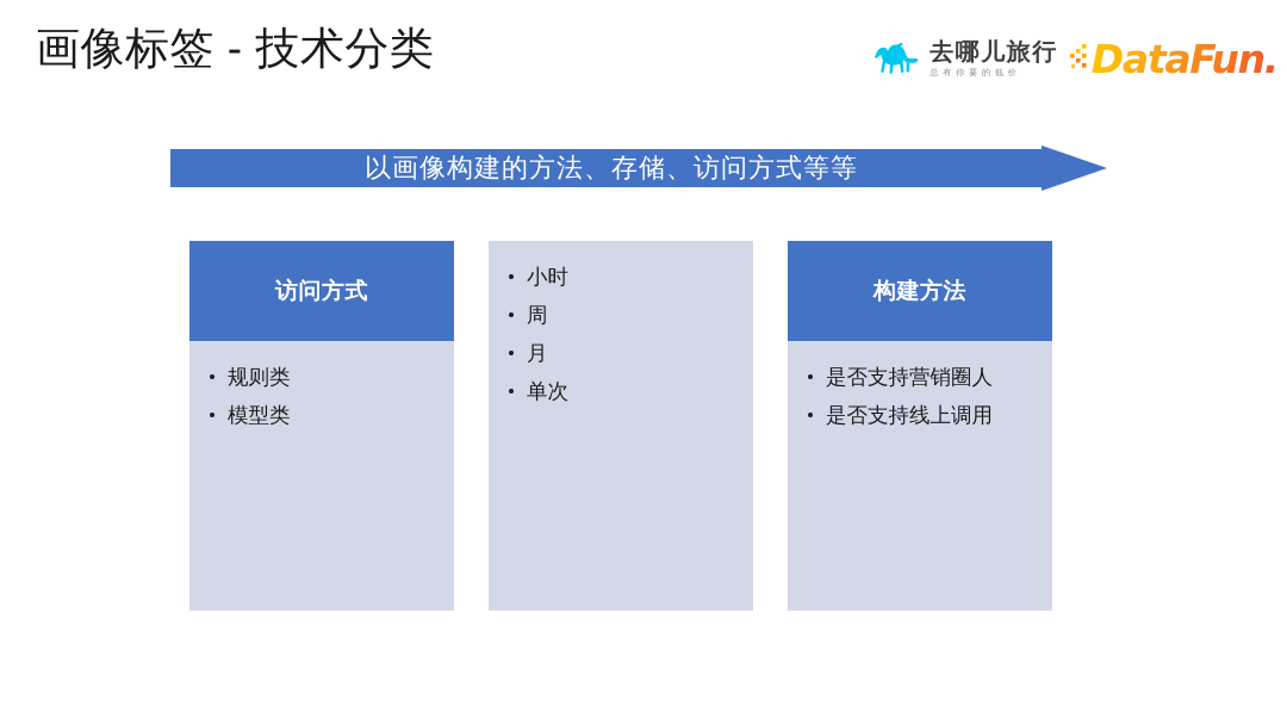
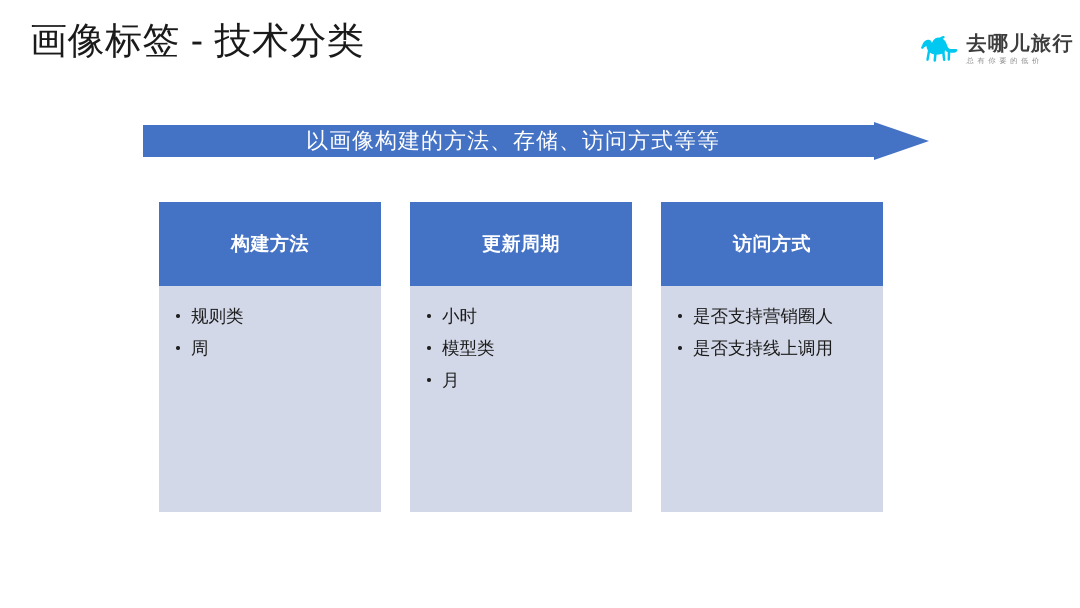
  画像标签 - 技术分类
  去哪儿旅行
  总有你要的低价
- DataFun.
  以画像构建的方法、存储、访问方式等等
- 访问方式
+ 构建方法
  规则类
- 模型类
+ 周
+ 更新周期
  小时
- 周
+ 模型类
  月
- 单次
- 构建方法
+ 访问方式
  是否支持营销圈人
  是否支持线上调用
